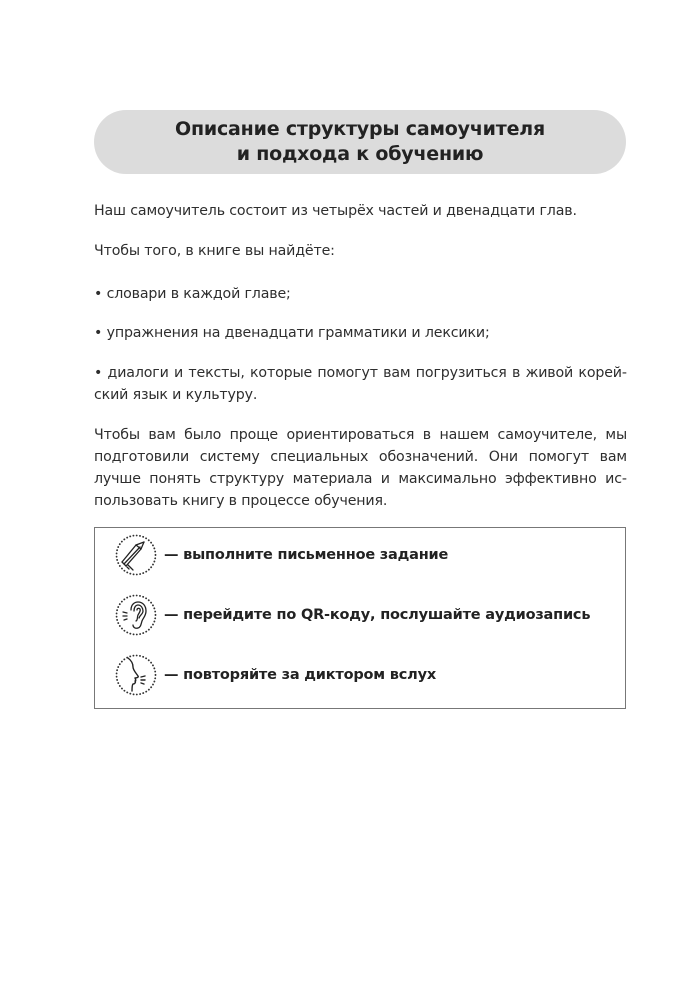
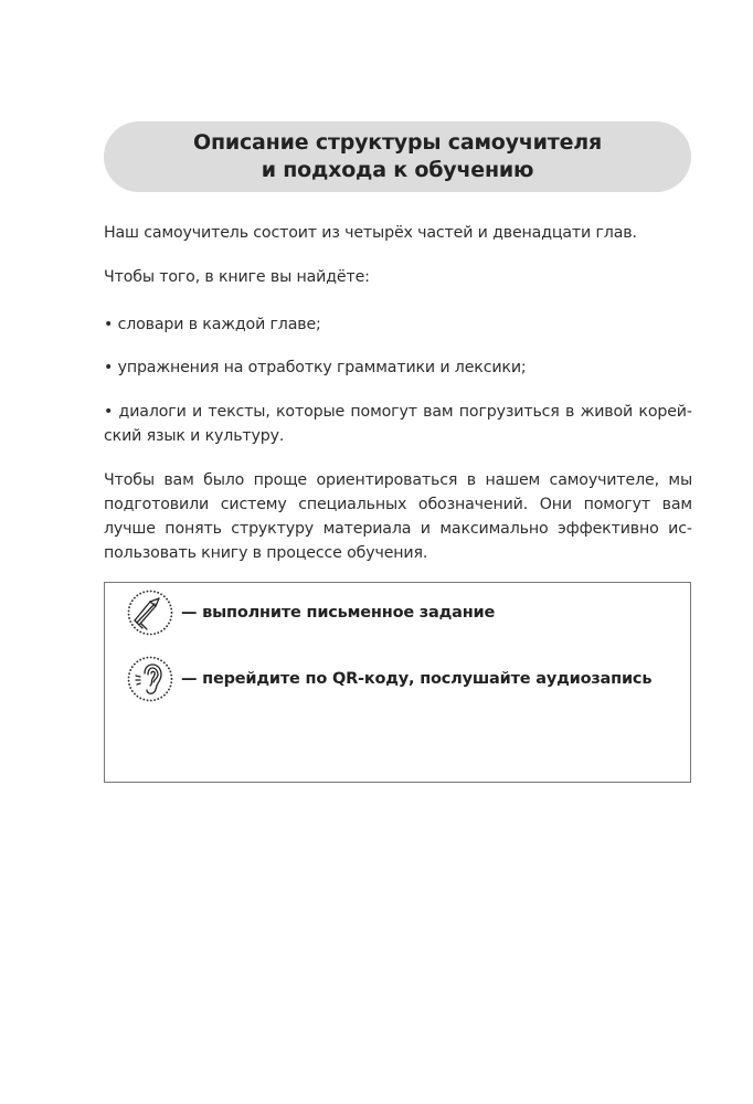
  Описание структуры самоучителя
  и подхода к обучению
  Наш самоучитель состоит из четырёх частей и двенадцати глав.
  Чтобы того, в книге вы найдёте:
  • словари в каждой главе;
- • упражнения на двенадцати грамматики и лексики;
+ • упражнения на отработку грамматики и лексики;
  • диалоги и тексты, которые помогут вам погрузиться в живой корей­ский язык и культуру.
  Чтобы вам было проще ориентироваться в нашем самоучителе, мы подготовили систему специальных обозначений. Они помогут вам лучше понять структуру материала и максимально эффективно ис­пользовать книгу в процессе обучения.
  — выполните письменное задание
  — перейдите по QR-коду, послушайте аудиозапись
- — повторяйте за диктором вслух
